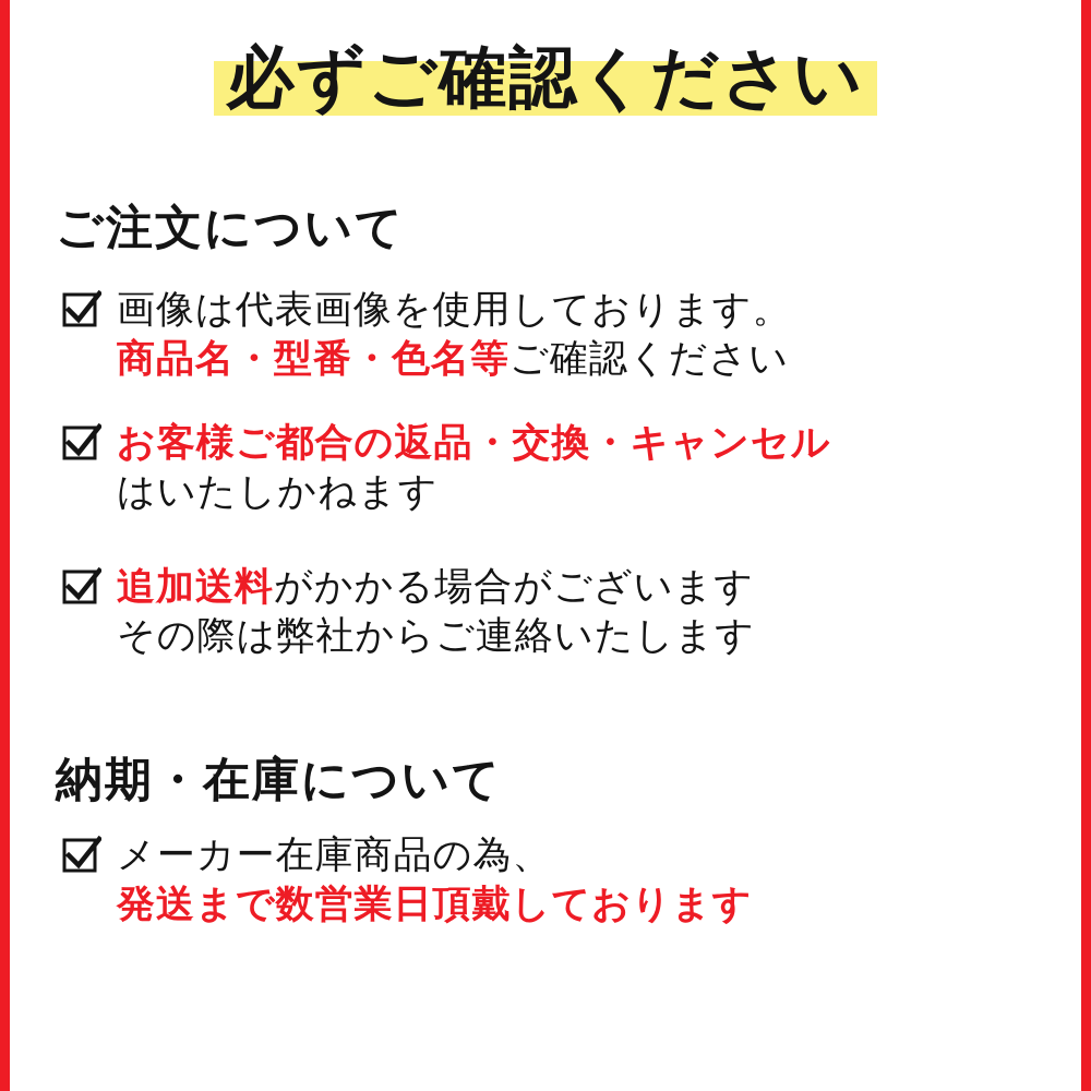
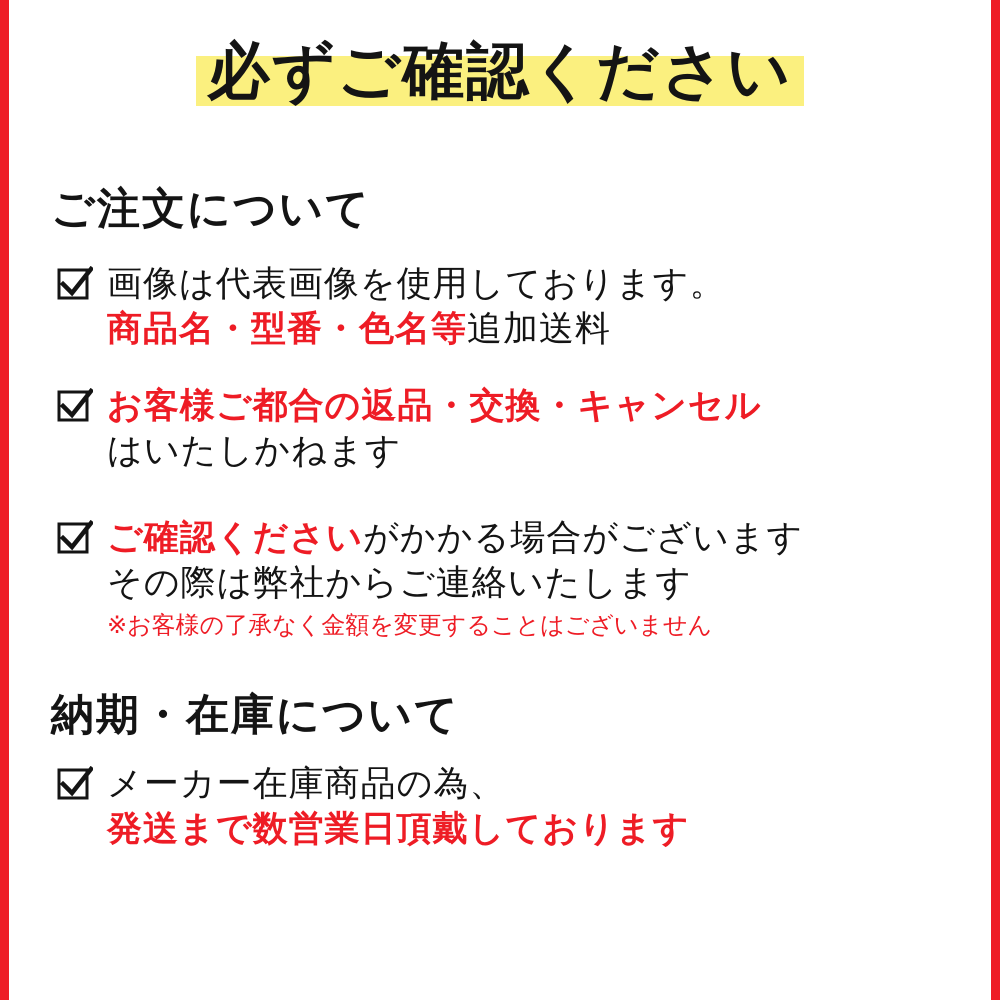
  必ずご確認ください
  ご注文について
  画像は代表画像を使用しております。
- 商品名・型番・色名等ご確認ください
+ 商品名・型番・色名等追加送料
  お客様ご都合の返品・交換・キャンセル
  はいたしかねます
- 追加送料がかかる場合がございます
+ ご確認くださいがかかる場合がございます
  その際は弊社からご連絡いたします
+ ※お客様の了承なく金額を変更することはございません
  納期・在庫について
  メーカー在庫商品の為、
  発送まで数営業日頂戴しております
